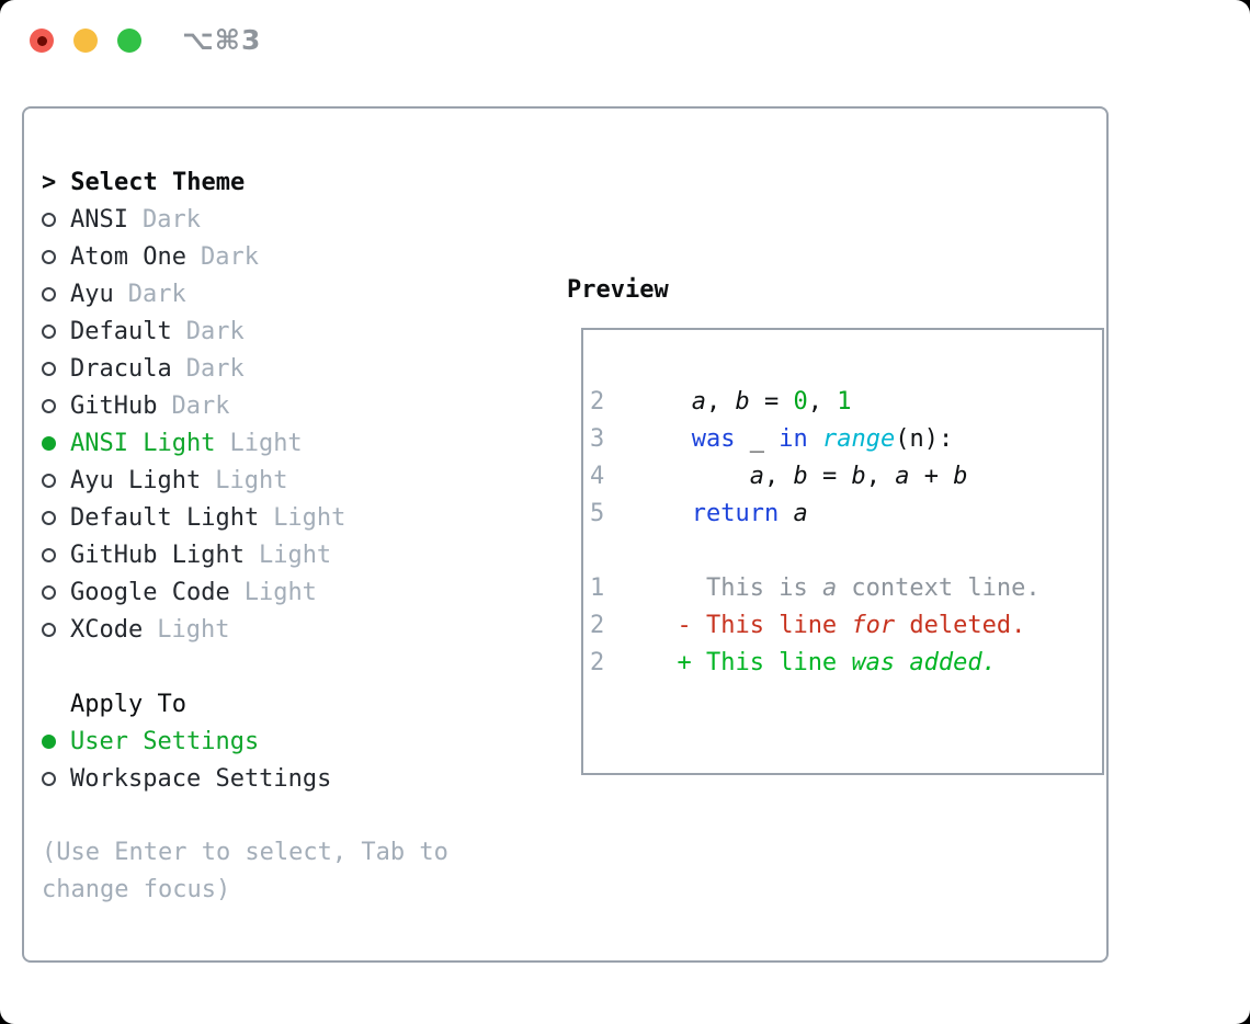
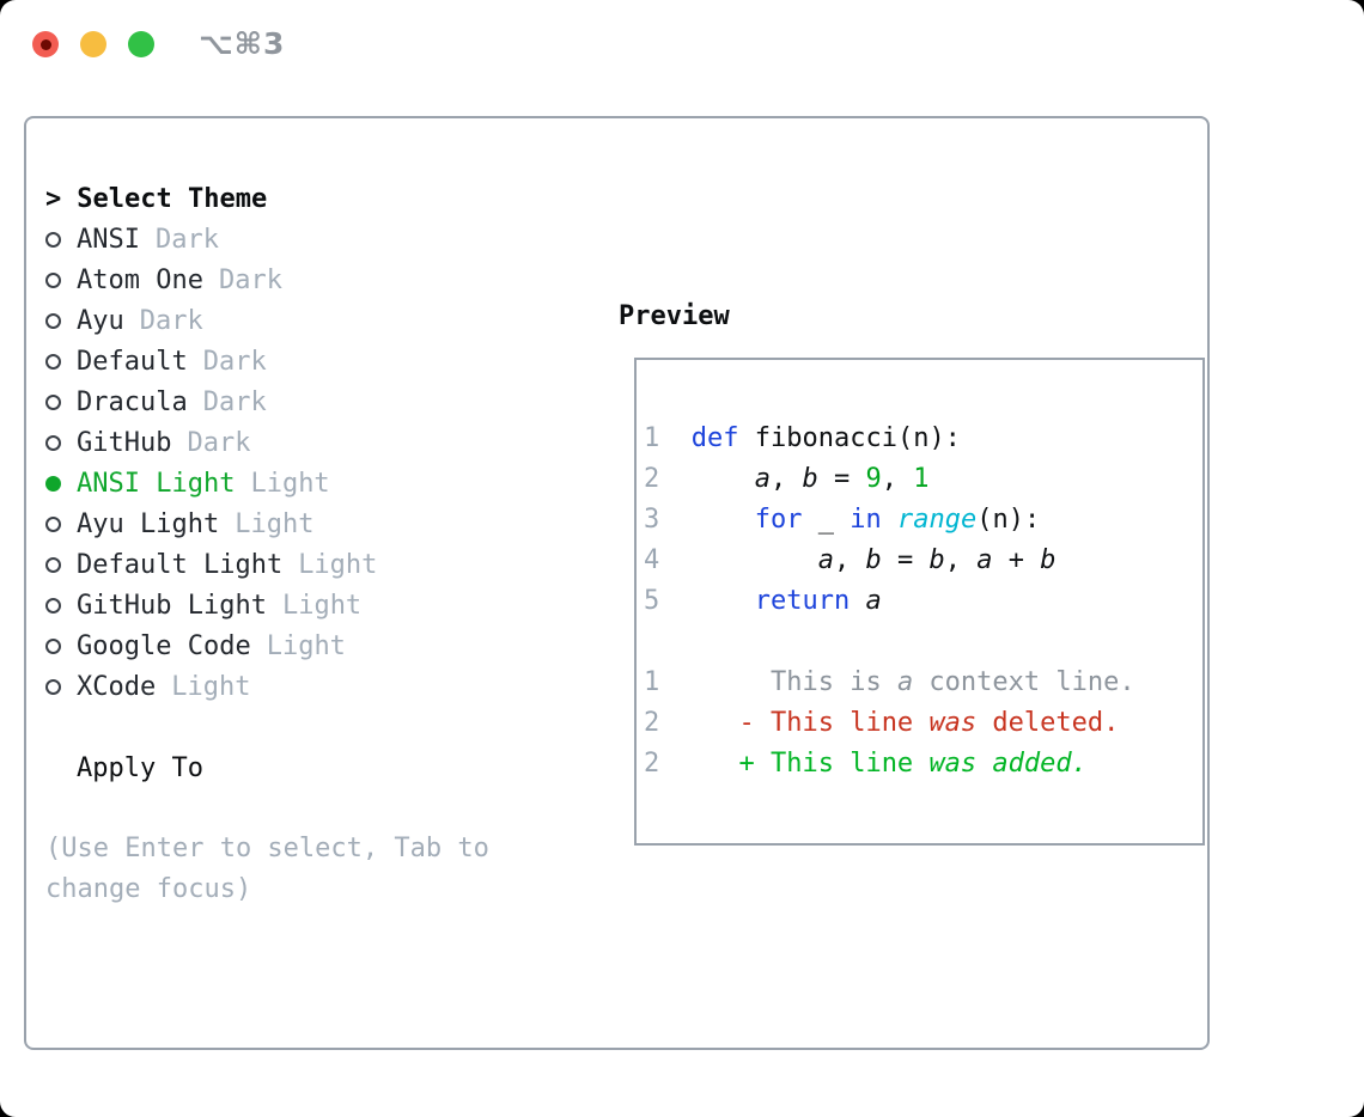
  ⌥⌘3
  >
  Select Theme
  ANSI
  Dark
  Atom One
  Dark
  Ayu
  Dark
  Default
  Dark
  Dracula
  Dark
  GitHub
  Dark
  ANSI Light
  Light
  Ayu Light
  Light
  Default Light
  Light
  GitHub Light
  Light
  Google Code
  Light
  XCode
  Light
  Apply To
- User Settings
- Workspace Settings
  (Use Enter to select, Tab to
  change focus)
  Preview
+ 1 def fibonacci(n):
- 2 a, b = 0, 1
+ 2 a, b = 9, 1
- 3 was _ in range(n):
+ 3 for _ in range(n):
  4 a, b = b, a + b
  5 return a
  1 This is a context line.
- 2 - This line for deleted.
+ 2 - This line was deleted.
  2 + This line was added.
